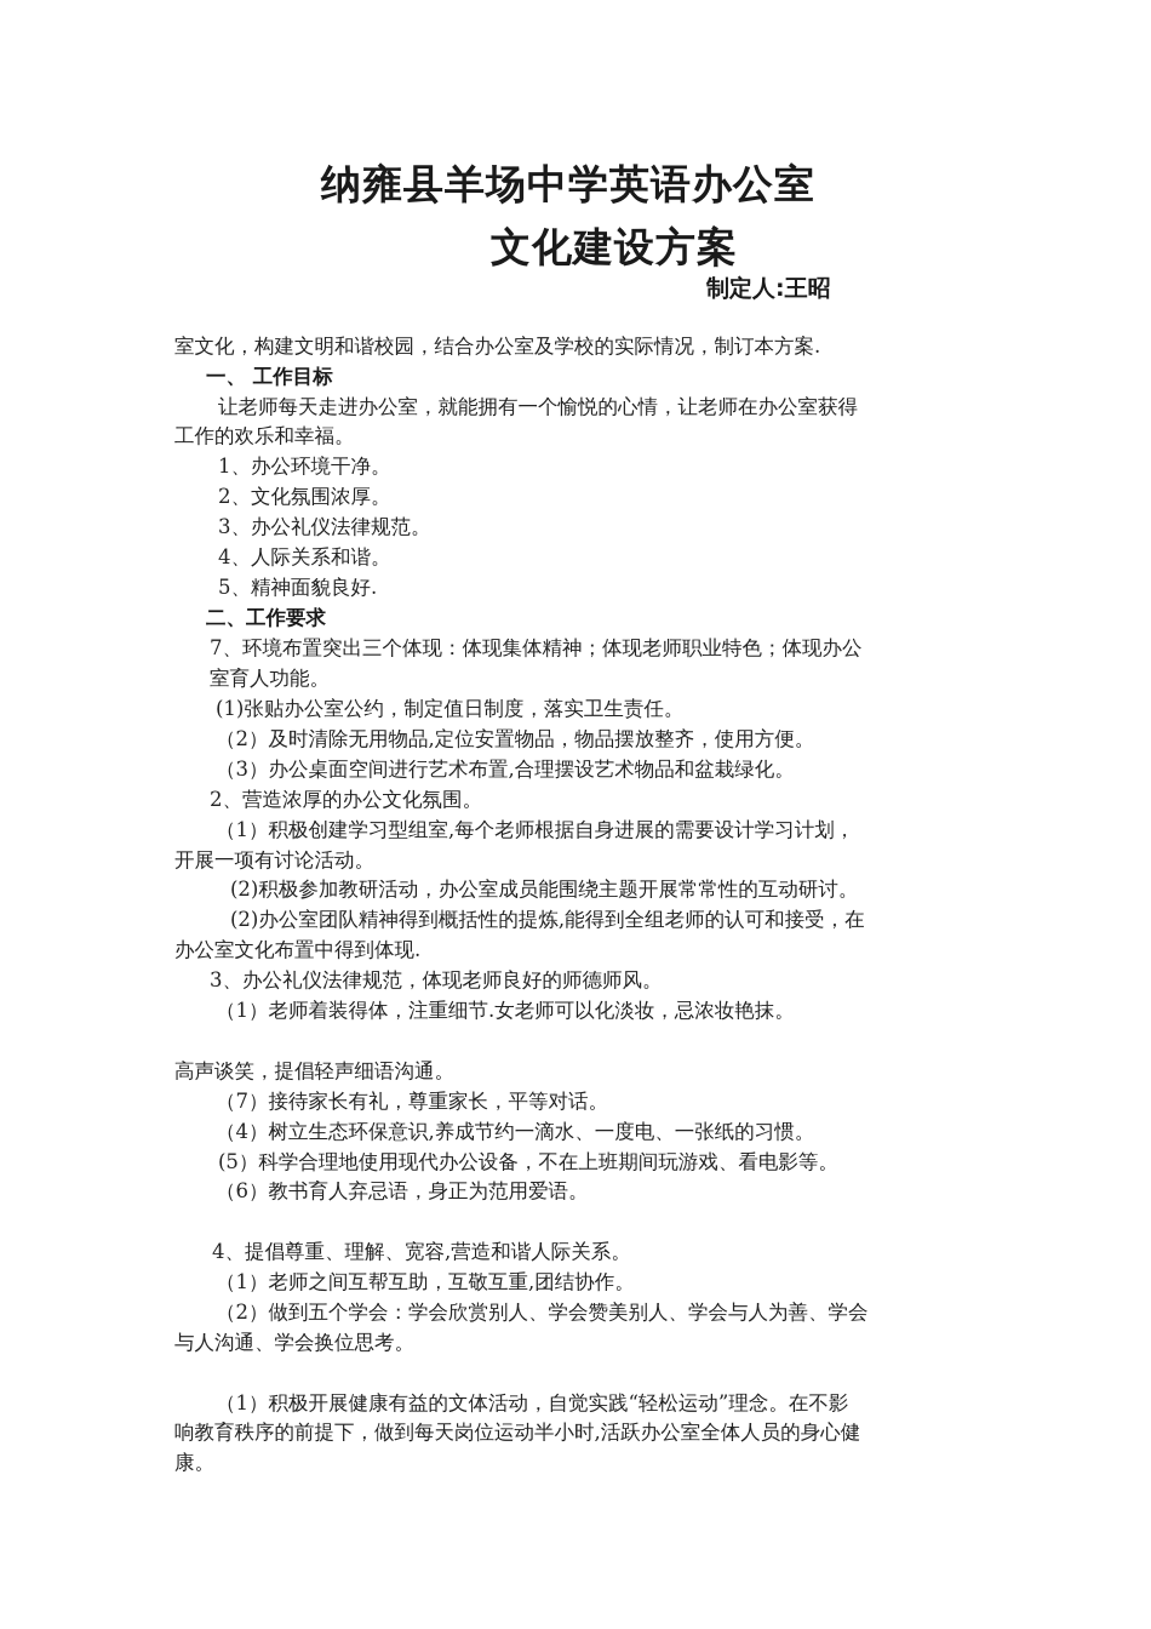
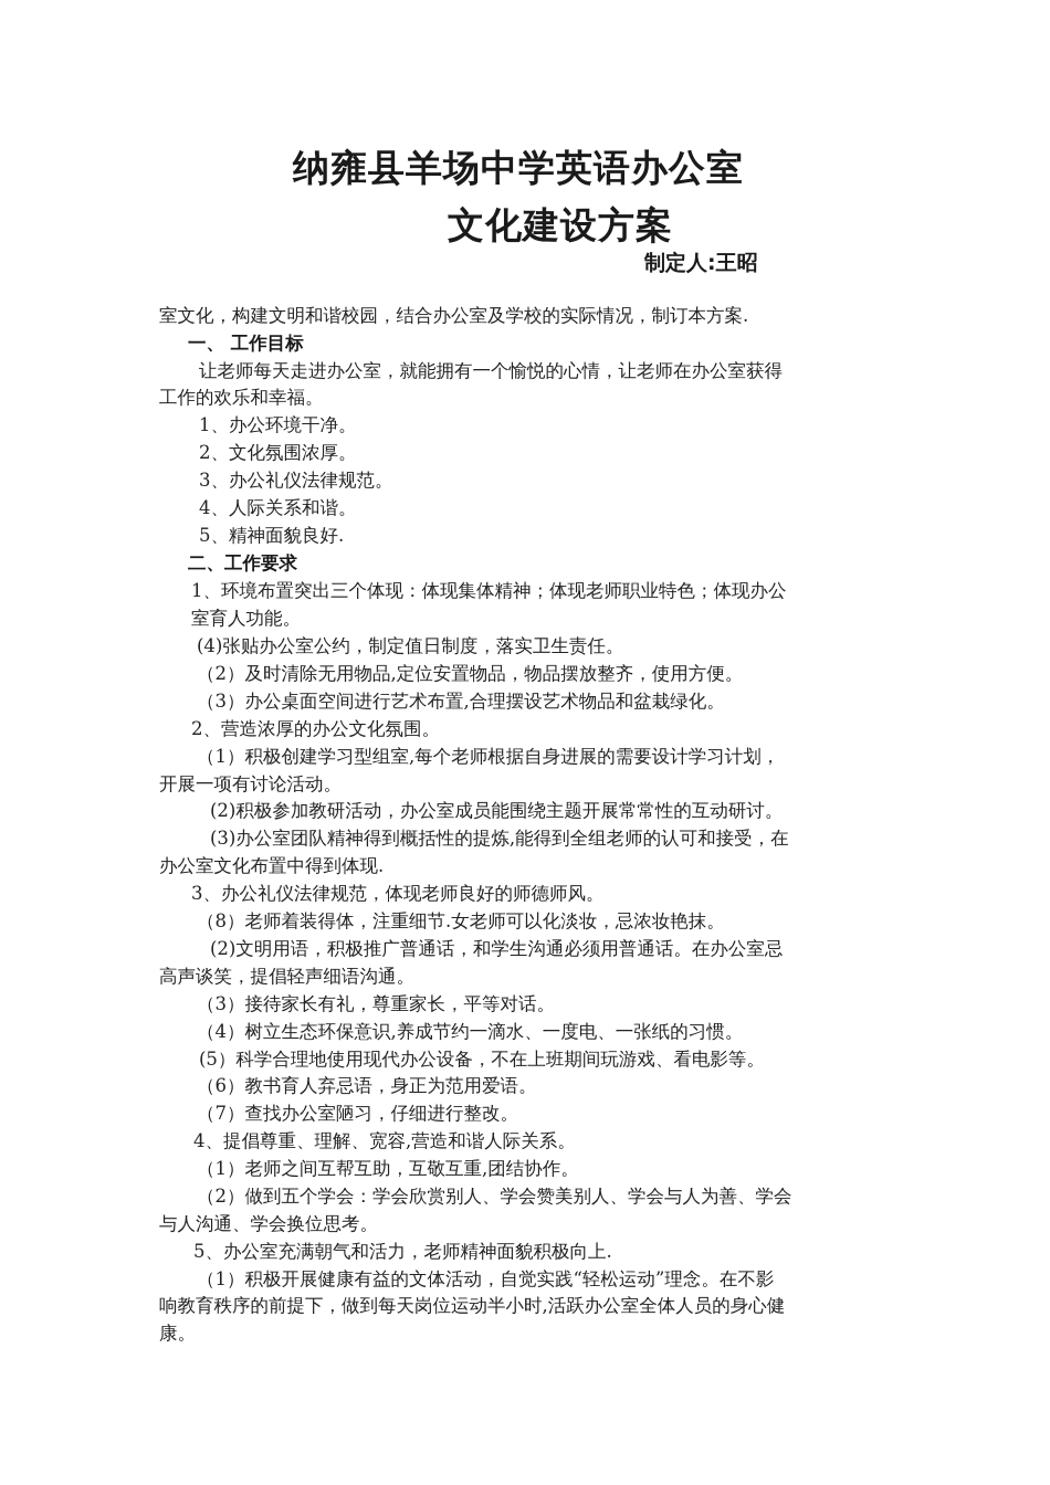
  纳雍县羊场中学英语办公室
  文化建设方案
  制定人:王昭
  室文化，构建文明和谐校园，结合办公室及学校的实际情况，制订本方案.
  一、 工作目标
  让老师每天走进办公室，就能拥有一个愉悦的心情，让老师在办公室获得
  工作的欢乐和幸福。
  1、办公环境干净。
  2、文化氛围浓厚。
  3、办公礼仪法律规范。
  4、人际关系和谐。
  5、精神面貌良好.
  二、工作要求
- 7、环境布置突出三个体现：体现集体精神；体现老师职业特色；体现办公
+ 1、环境布置突出三个体现：体现集体精神；体现老师职业特色；体现办公
  室育人功能。
- (1)张贴办公室公约，制定值日制度，落实卫生责任。
+ (4)张贴办公室公约，制定值日制度，落实卫生责任。
  （2）及时清除无用物品,定位安置物品，物品摆放整齐，使用方便。
  （3）办公桌面空间进行艺术布置,合理摆设艺术物品和盆栽绿化。
  2、营造浓厚的办公文化氛围。
  （1）积极创建学习型组室,每个老师根据自身进展的需要设计学习计划，
  开展一项有讨论活动。
  (2)积极参加教研活动，办公室成员能围绕主题开展常常性的互动研讨。
- (2)办公室团队精神得到概括性的提炼,能得到全组老师的认可和接受，在
+ (3)办公室团队精神得到概括性的提炼,能得到全组老师的认可和接受，在
  办公室文化布置中得到体现.
  3、办公礼仪法律规范，体现老师良好的师德师风。
- （1）老师着装得体，注重细节.女老师可以化淡妆，忌浓妆艳抹。
+ （8）老师着装得体，注重细节.女老师可以化淡妆，忌浓妆艳抹。
+ (2)文明用语，积极推广普通话，和学生沟通必须用普通话。在办公室忌
  高声谈笑，提倡轻声细语沟通。
- （7）接待家长有礼，尊重家长，平等对话。
+ （3）接待家长有礼，尊重家长，平等对话。
  （4）树立生态环保意识,养成节约一滴水、一度电、一张纸的习惯。
  (5）科学合理地使用现代办公设备，不在上班期间玩游戏、看电影等。
  （6）教书育人弃忌语，身正为范用爱语。
+ （7）查找办公室陋习，仔细进行整改。
  4、提倡尊重、理解、宽容,营造和谐人际关系。
  （1）老师之间互帮互助，互敬互重,团结协作。
  （2）做到五个学会：学会欣赏别人、学会赞美别人、学会与人为善、学会
  与人沟通、学会换位思考。
+ 5、办公室充满朝气和活力，老师精神面貌积极向上.
  （1）积极开展健康有益的文体活动，自觉实践“轻松运动”理念。在不影
  响教育秩序的前提下，做到每天岗位运动半小时,活跃办公室全体人员的身心健
  康。
